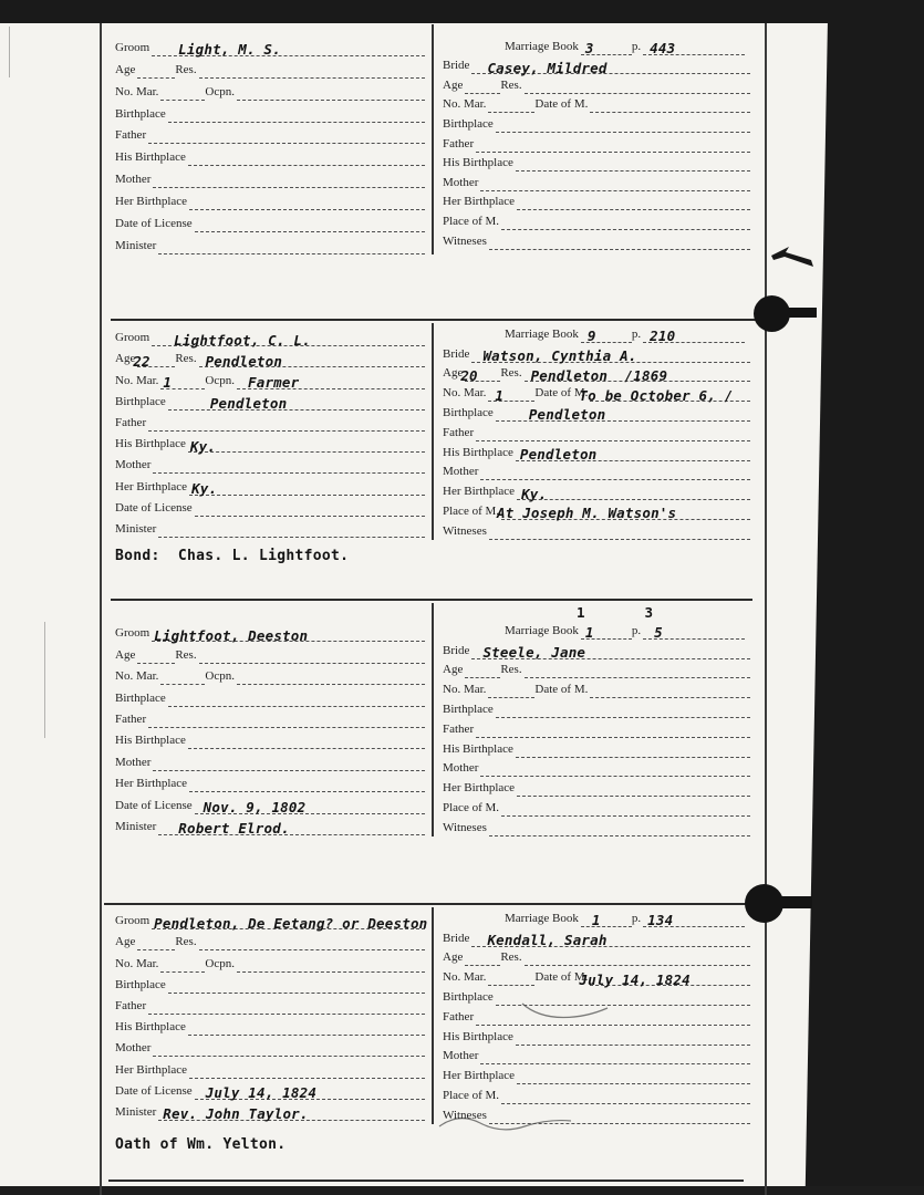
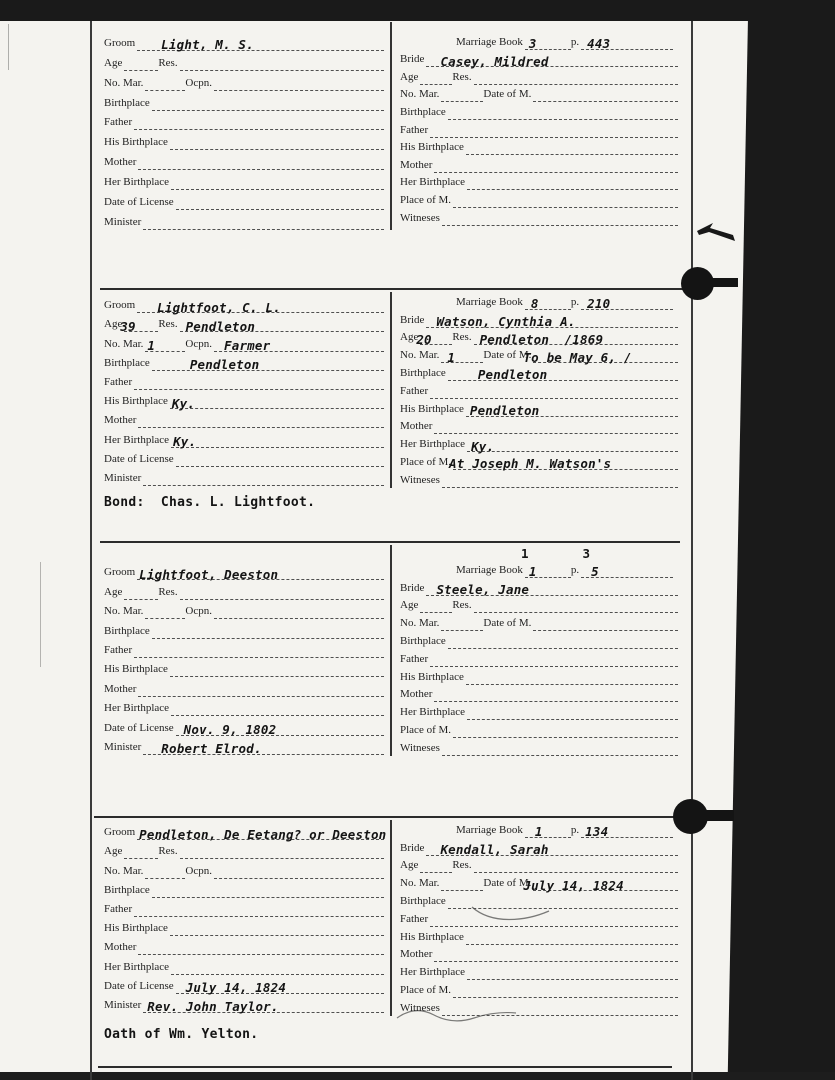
  Groom
  Light, M. S.
  Age
  Res.
  No. Mar.
  Ocpn.
  Birthplace
  Father
  His Birthplace
  Mother
  Her Birthplace
  Date of License
  Minister
  Marriage Book
  3
  p.
  443
  Bride
  Casey, Mildred
  Age
  Res.
  No. Mar.
  Date of M.
  Birthplace
  Father
  His Birthplace
  Mother
  Her Birthplace
  Place of M.
  Witneses
  Groom
  Lightfoot, C. L.
  Age
- 22
+ 39
  Res.
  Pendleton
  No. Mar.
  1
  Ocpn.
  Farmer
  Birthplace
  Pendleton
  Father
  His Birthplace
  Ky.
  Mother
  Her Birthplace
  Ky.
  Date of License
  Minister
  Marriage Book
- 9
+ 8
  p.
  210
  Bride
  Watson, Cynthia A.
  Age
  20
  Res.
  Pendleton /1869
  No. Mar.
  1
  Date of M.
- To be October 6, /
+ To be May 6, /
  Birthplace
  Pendleton
  Father
  His Birthplace
  Pendleton
  Mother
  Her Birthplace
  Ky.
  Place of M.
  At Joseph M. Watson's
  Witneses
  Bond: Chas. L. Lightfoot.
  Groom
  Lightfoot, Deeston
  Age
  Res.
  No. Mar.
  Ocpn.
  Birthplace
  Father
  His Birthplace
  Mother
  Her Birthplace
  Date of License
  Nov. 9, 1802
  Minister
  Robert Elrod.
  1
  3
  Marriage Book
  1
  p.
  5
  Bride
  Steele, Jane
  Age
  Res.
  No. Mar.
  Date of M.
  Birthplace
  Father
  His Birthplace
  Mother
  Her Birthplace
  Place of M.
  Witneses
  Groom
  Pendleton, De Eetang? or Deeston
  Age
  Res.
  No. Mar.
  Ocpn.
  Birthplace
  Father
  His Birthplace
  Mother
  Her Birthplace
  Date of License
  July 14, 1824
  Minister
  Rev. John Taylor.
  Marriage Book
  1
  p.
  134
  Bride
  Kendall, Sarah
  Age
  Res.
  No. Mar.
  Date of M.
  July 14, 1824
  Birthplace
  Father
  His Birthplace
  Mother
  Her Birthplace
  Place of M.
  Witneses
  Oath of Wm. Yelton.
